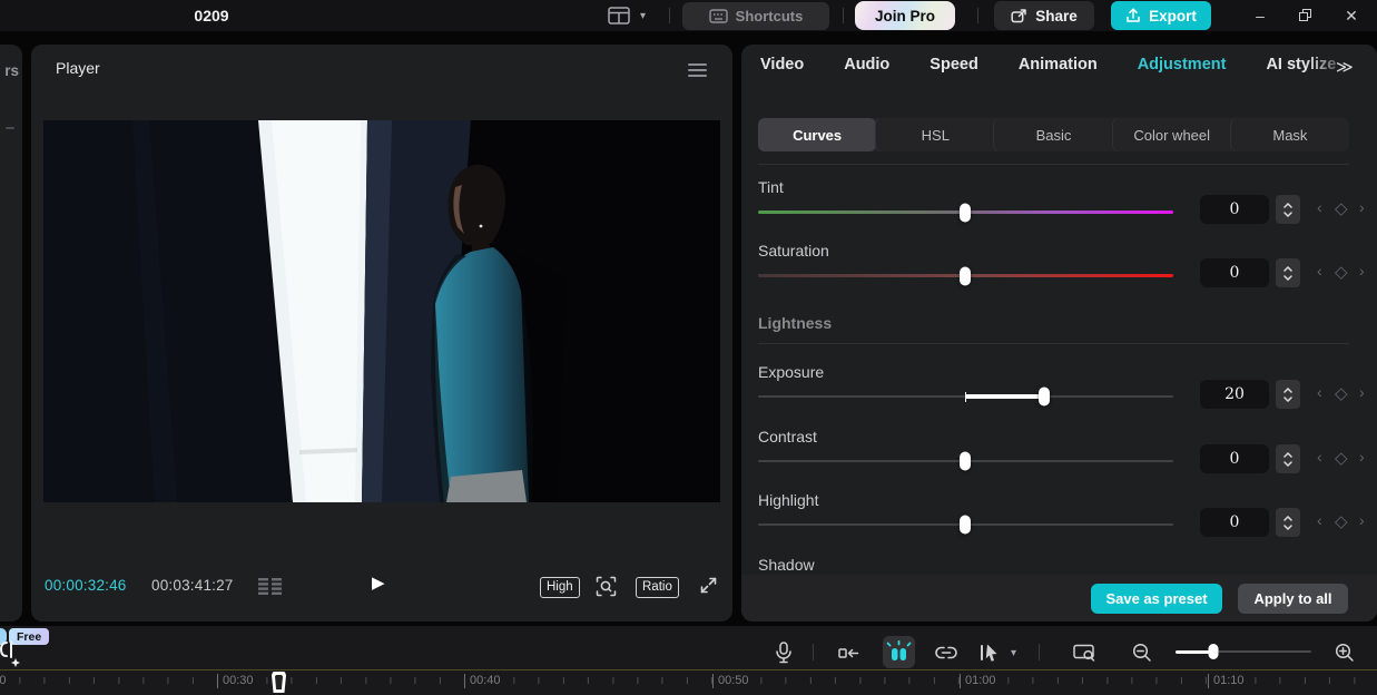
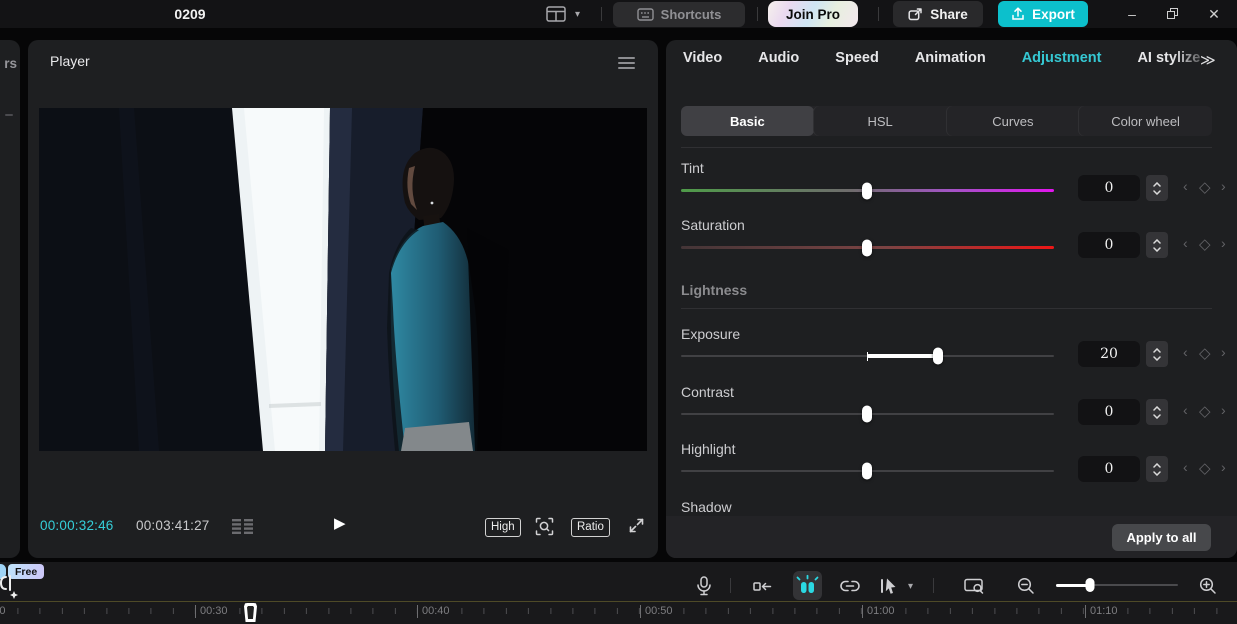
  0209
  ▾
  Shortcuts
  Join Pro
  Share
  Export
  –
  ✕
  rs
  Player
  00:00:32:46
  00:03:41:27
  ▶
  High
  Ratio
  Video
  Audio
  Speed
  Animation
  Adjustment
  ≫
- Curves
+ Basic
  HSL
- Basic
+ Curves
  Color wheel
- Mask
  Tint
  0
  ‹
  ◇
  ›
  Saturation
  0
  ‹
  ◇
  ›
  Lightness
  Exposure
  20
  ‹
  ◇
  ›
  Contrast
  0
  ‹
  ◇
  ›
  Highlight
  0
  ‹
  ◇
  ›
  Shadow
- Save as preset
  Apply to all
  Free
  ▾
  00:30
  00:40
  00:50
  01:00
  01:10
